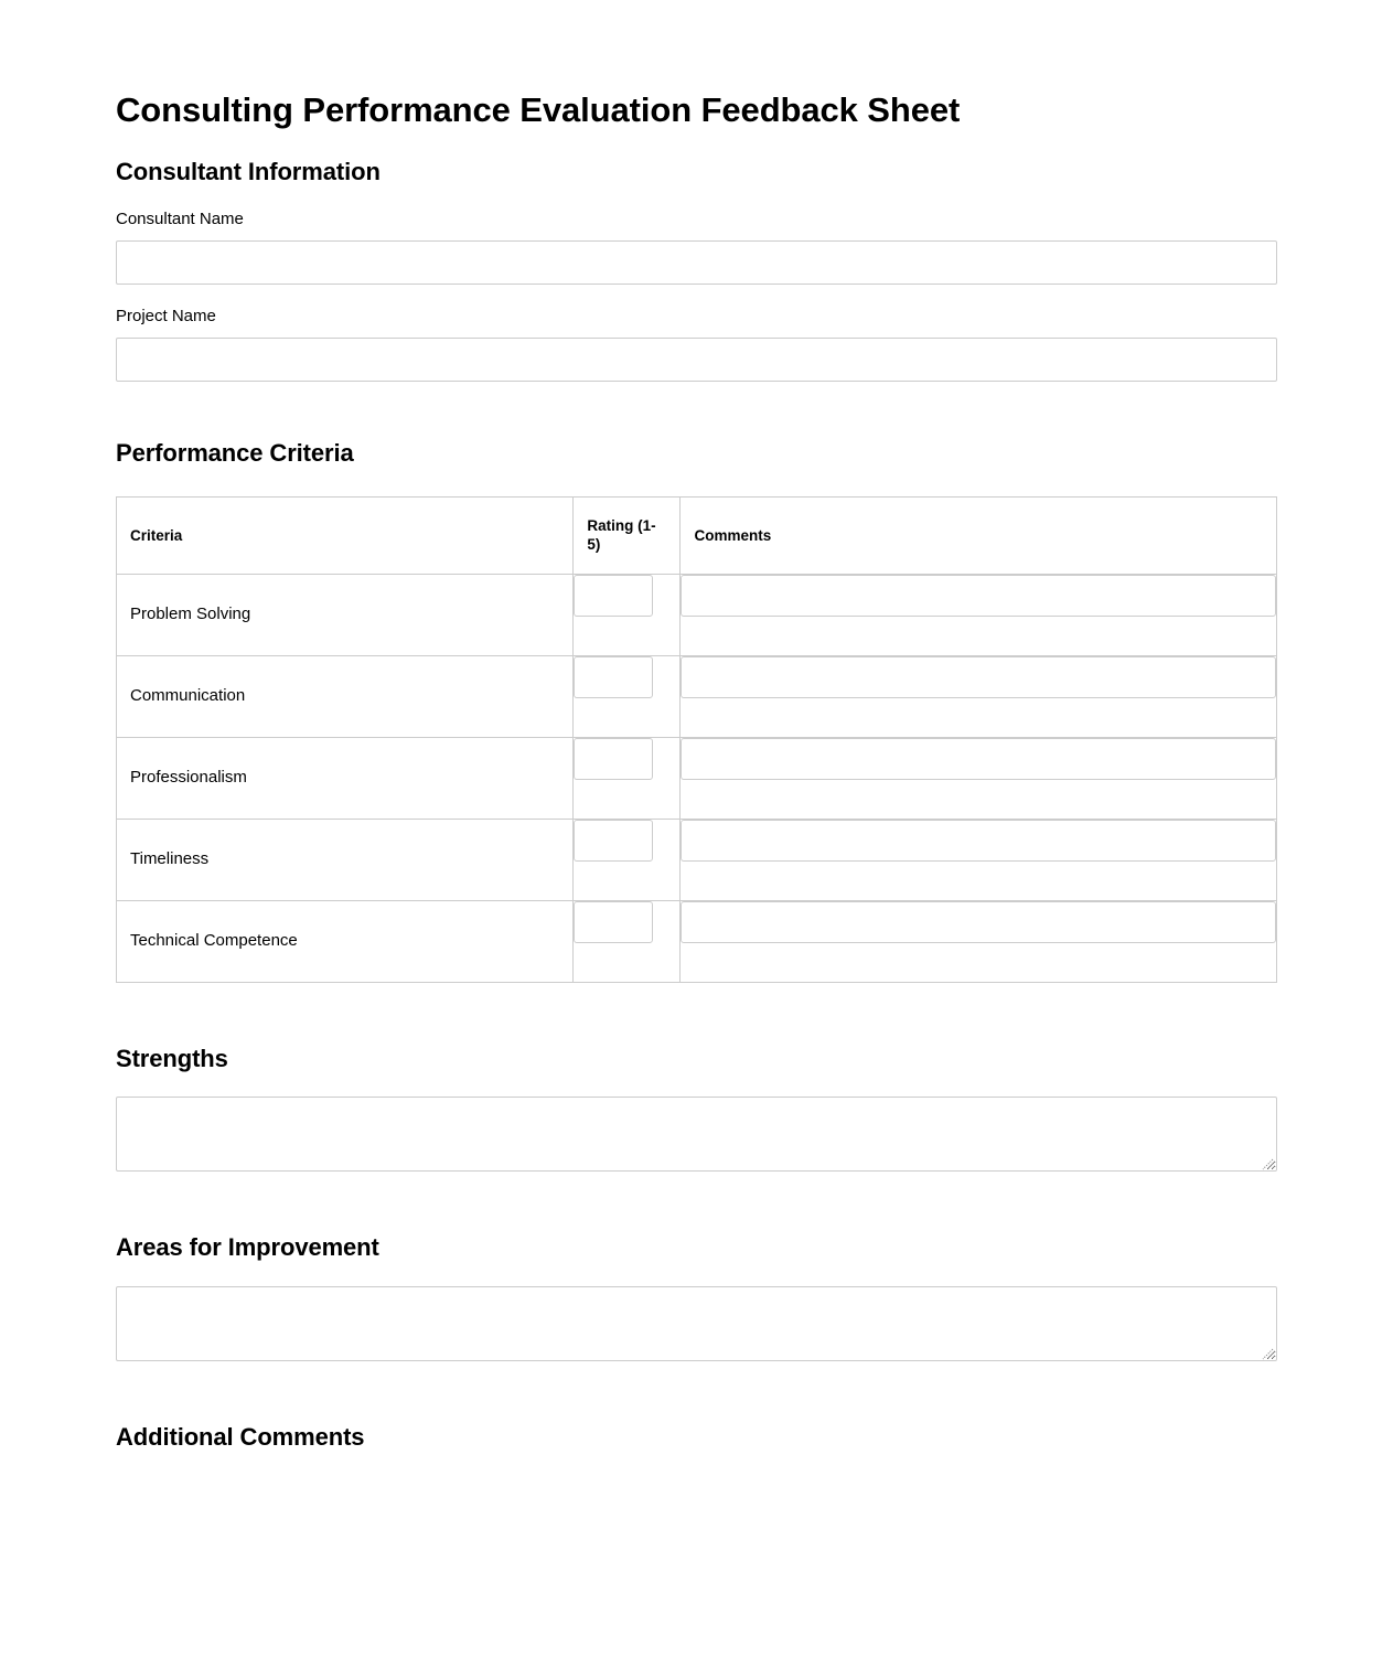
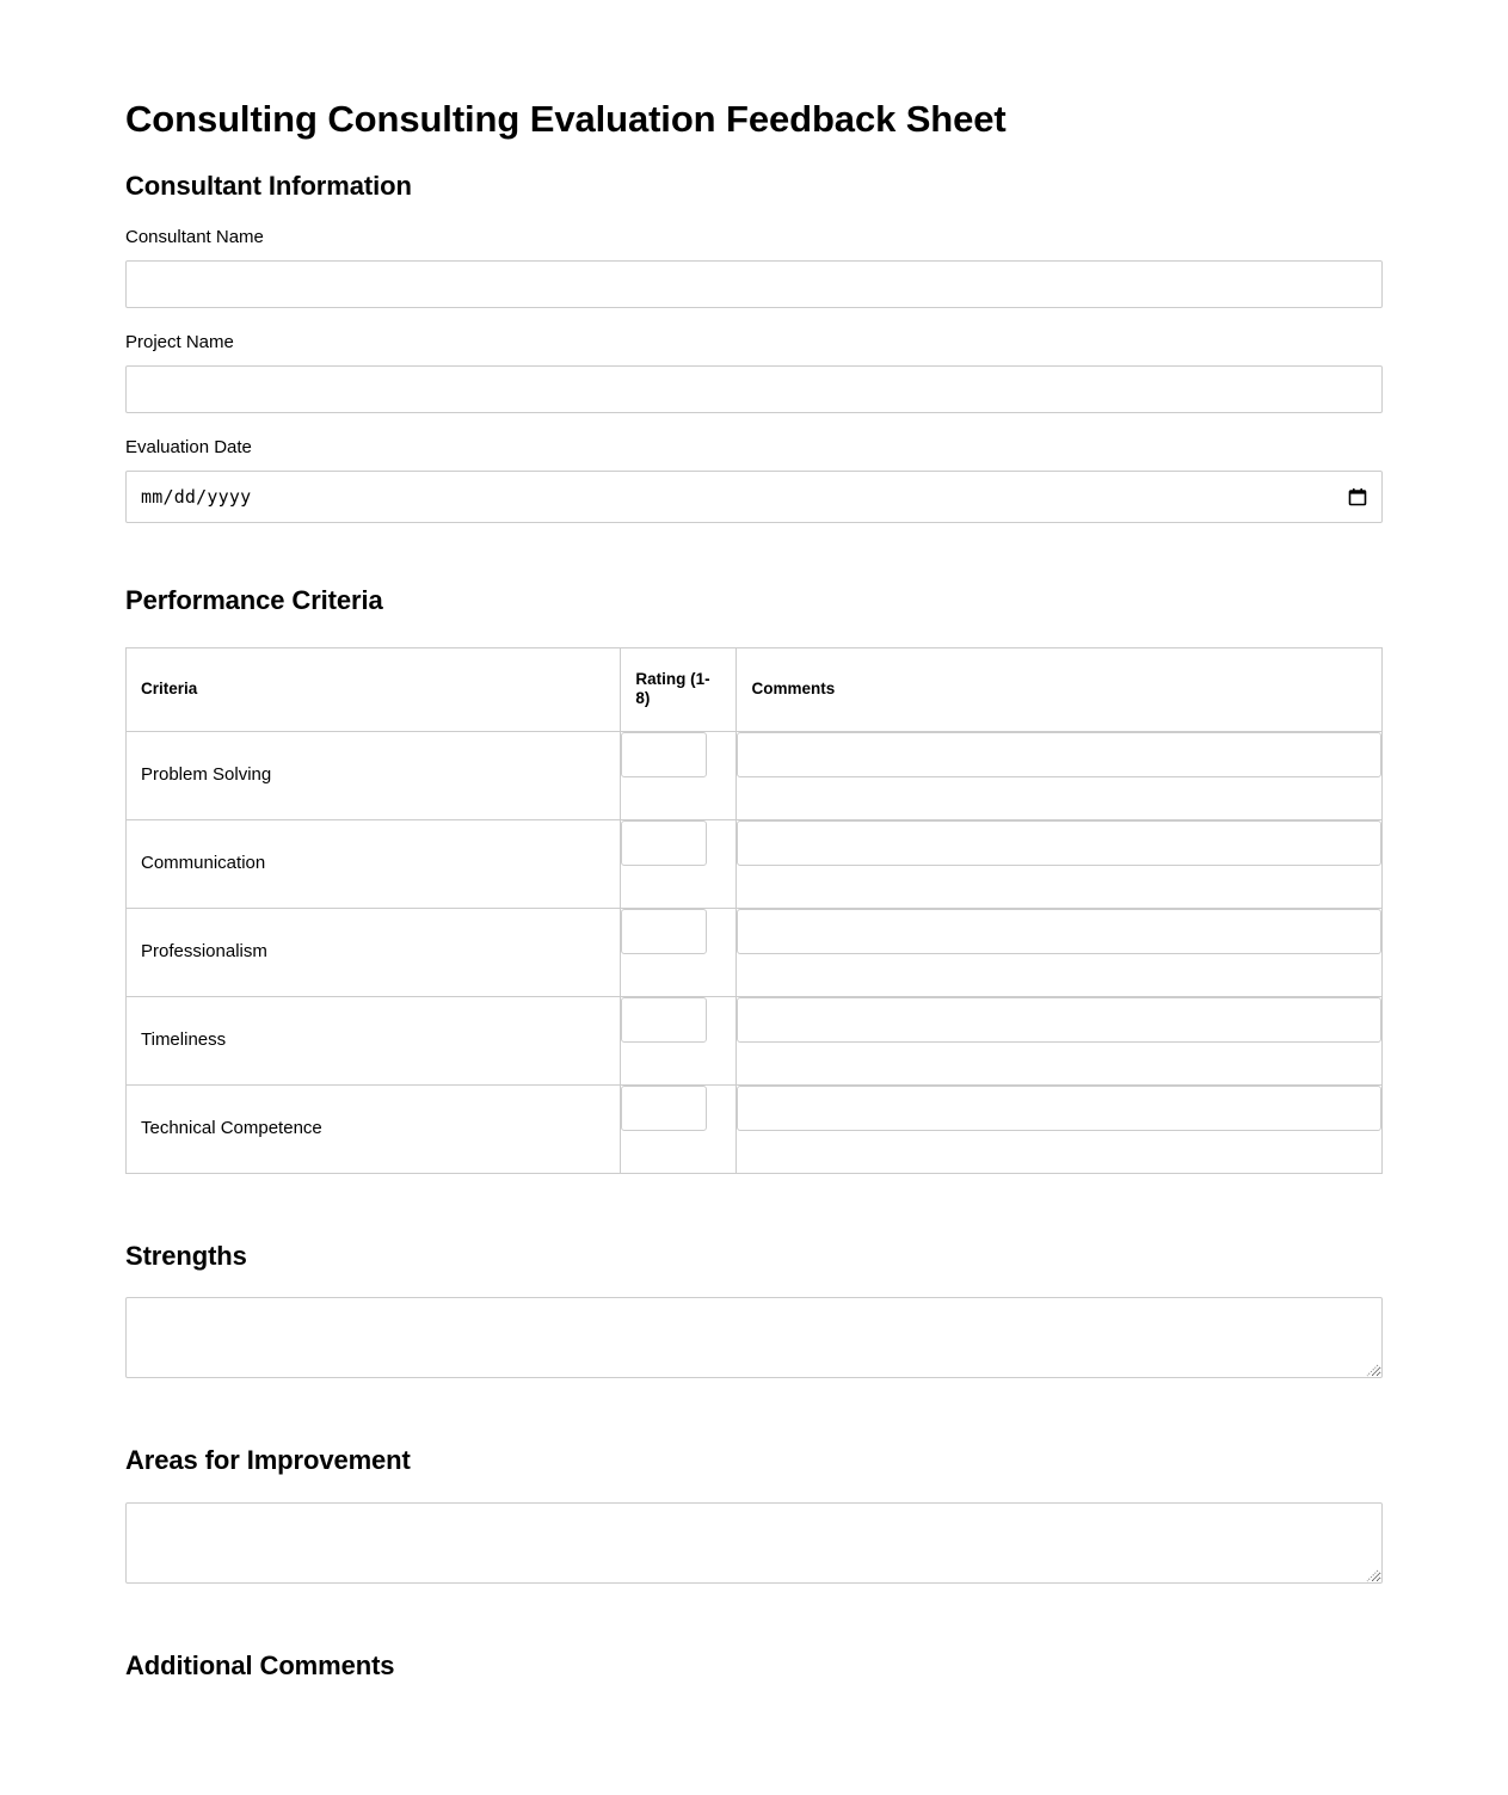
- Consulting Performance Evaluation Feedback Sheet
+ Consulting Consulting Evaluation Feedback Sheet
  Consultant Information
  Consultant Name
  Project Name
+ Evaluation Date
+ mm/dd/yyyy
  Performance Criteria
- Criteria	Rating (1-5)	Comments
+ Criteria	Rating (1-8)	Comments
  Problem Solving
  Communication
  Professionalism
  Timeliness
  Technical Competence
  Strengths
  Areas for Improvement
  Additional Comments
